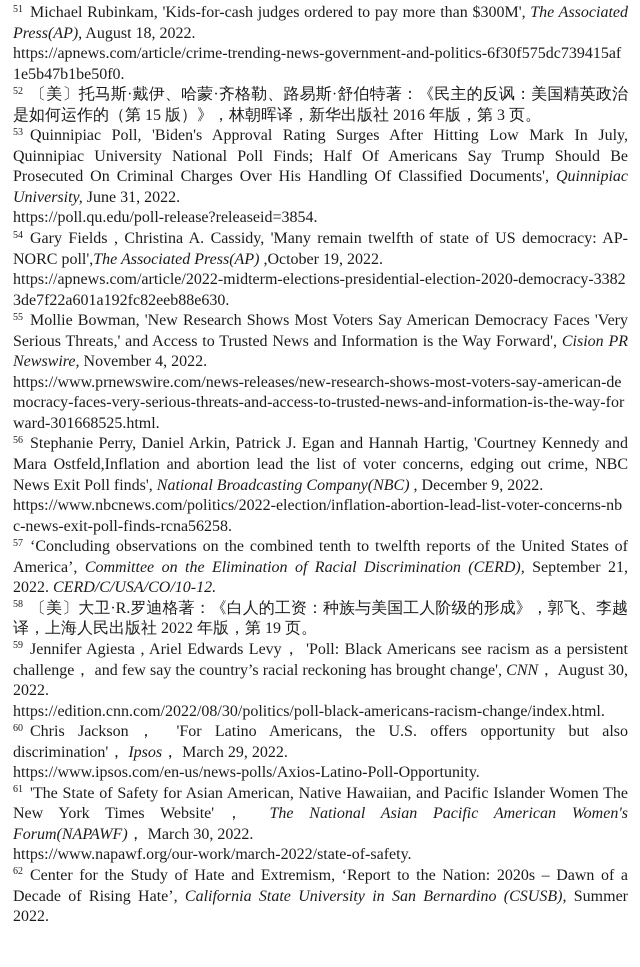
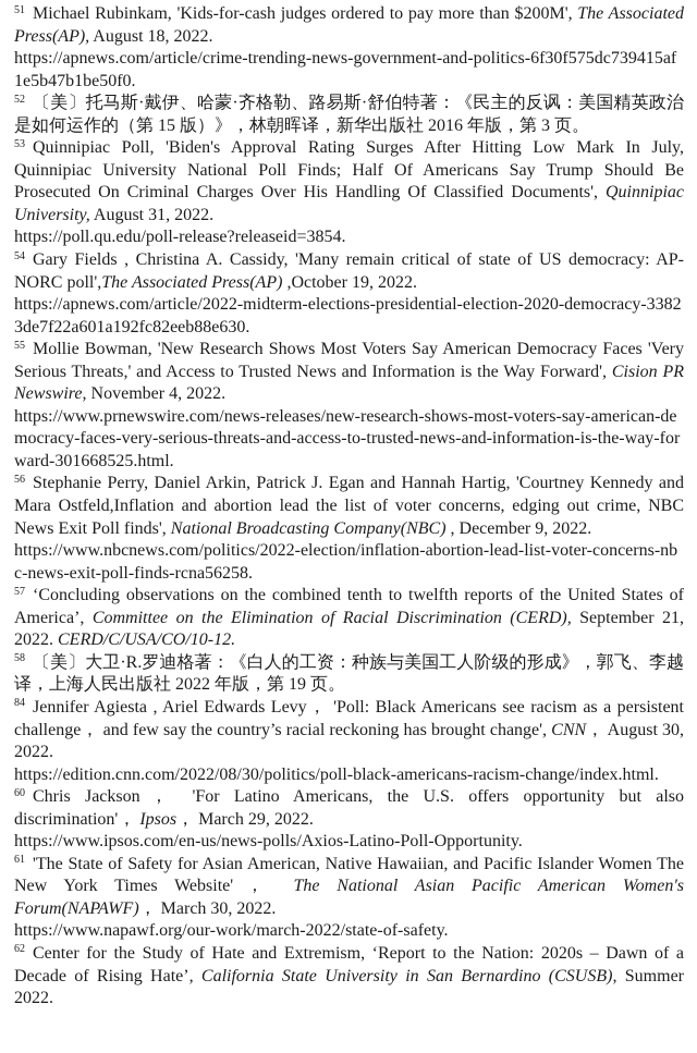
- 51 Michael Rubinkam, 'Kids-for-cash judges ordered to pay more than $300M', The Associated Press(AP), August 18, 2022.
+ 51 Michael Rubinkam, 'Kids-for-cash judges ordered to pay more than $200M', The Associated Press(AP), August 18, 2022.
  https://apnews.com/article/crime-trending-news-government-and-politics-6f30f575dc739415af1e5b47b1be50f0.
  52 〔美〕托马斯·戴伊、哈蒙·齐格勒、路易斯·舒伯特著：《民主的反讽：美国精英政治是如何运作的（第 15 版）》，林朝晖译，新华出版社 2016 年版，第 3 页。
- 53 Quinnipiac Poll, 'Biden's Approval Rating Surges After Hitting Low Mark In July, Quinnipiac University National Poll Finds; Half Of Americans Say Trump Should Be Prosecuted On Criminal Charges Over His Handling Of Classified Documents', Quinnipiac University, June 31, 2022.
+ 53 Quinnipiac Poll, 'Biden's Approval Rating Surges After Hitting Low Mark In July, Quinnipiac University National Poll Finds; Half Of Americans Say Trump Should Be Prosecuted On Criminal Charges Over His Handling Of Classified Documents', Quinnipiac University, August 31, 2022.
  https://poll.qu.edu/poll-release?releaseid=3854.
- 54 Gary Fields , Christina A. Cassidy, 'Many remain twelfth of state of US democracy: AP-NORC poll',The Associated Press(AP) ,October 19, 2022.
+ 54 Gary Fields , Christina A. Cassidy, 'Many remain critical of state of US democracy: AP-NORC poll',The Associated Press(AP) ,October 19, 2022.
  https://apnews.com/article/2022-midterm-elections-presidential-election-2020-democracy-33823de7f22a601a192fc82eeb88e630.
  55 Mollie Bowman, 'New Research Shows Most Voters Say American Democracy Faces 'Very Serious Threats,' and Access to Trusted News and Information is the Way Forward', Cision PR Newswire, November 4, 2022.
  https://www.prnewswire.com/news-releases/new-research-shows-most-voters-say-american-democracy-faces-very-serious-threats-and-access-to-trusted-news-and-information-is-the-way-forward-301668525.html.
  56 Stephanie Perry, Daniel Arkin, Patrick J. Egan and Hannah Hartig, 'Courtney Kennedy and Mara Ostfeld,Inflation and abortion lead the list of voter concerns, edging out crime, NBC News Exit Poll finds', National Broadcasting Company(NBC) , December 9, 2022.
  https://www.nbcnews.com/politics/2022-election/inflation-abortion-lead-list-voter-concerns-nbc-news-exit-poll-finds-rcna56258.
  57 ‘Concluding observations on the combined tenth to twelfth reports of the United States of America’, Committee on the Elimination of Racial Discrimination (CERD), September 21, 2022. CERD/C/USA/CO/10-12.
  58 〔美〕大卫·R.罗迪格著：《白人的工资：种族与美国工人阶级的形成》，郭飞、李越译，上海人民出版社 2022 年版，第 19 页。
- 59 Jennifer Agiesta , Ariel Edwards Levy， 'Poll: Black Americans see racism as a persistent challenge， and few say the country’s racial reckoning has brought change', CNN， August 30, 2022.
+ 84 Jennifer Agiesta , Ariel Edwards Levy， 'Poll: Black Americans see racism as a persistent challenge， and few say the country’s racial reckoning has brought change', CNN， August 30, 2022.
  https://edition.cnn.com/2022/08/30/politics/poll-black-americans-racism-change/index.html.
  60 Chris Jackson， 'For Latino Americans, the U.S. offers opportunity but also discrimination'， Ipsos， March 29, 2022.
  https://www.ipsos.com/en-us/news-polls/Axios-Latino-Poll-Opportunity.
  61 'The State of Safety for Asian American, Native Hawaiian, and Pacific Islander Women The New York Times Website'， The National Asian Pacific American Women's Forum(NAPAWF)， March 30, 2022.
  https://www.napawf.org/our-work/march-2022/state-of-safety.
  62 Center for the Study of Hate and Extremism, ‘Report to the Nation: 2020s – Dawn of a Decade of Rising Hate’, California State University in San Bernardino (CSUSB), Summer 2022.
